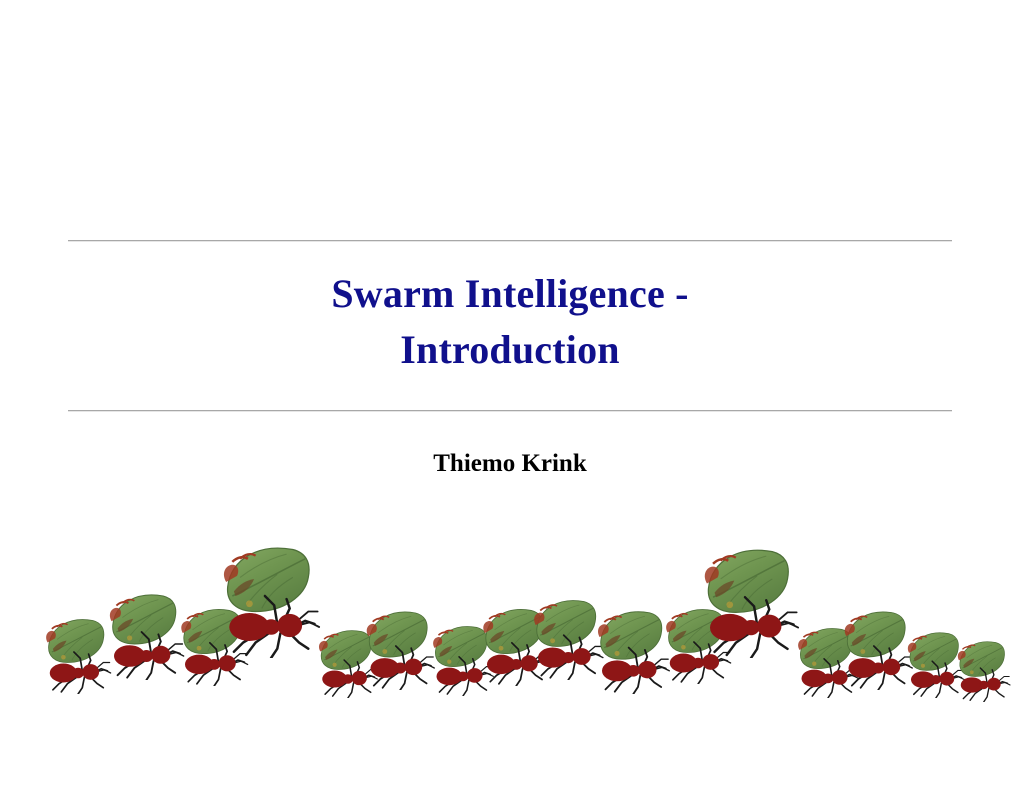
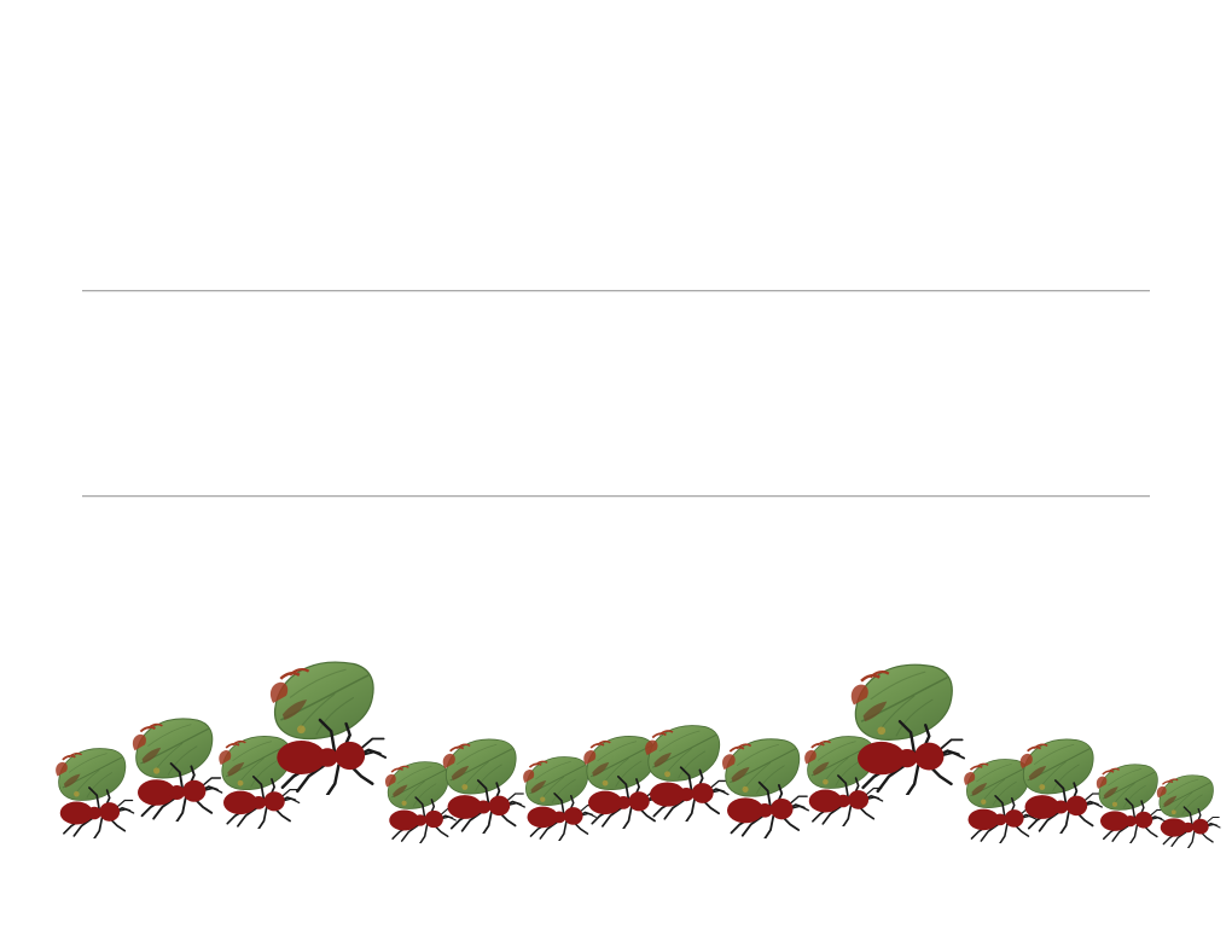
- Swarm Intelligence -
- Introduction
- Thiemo Krink
